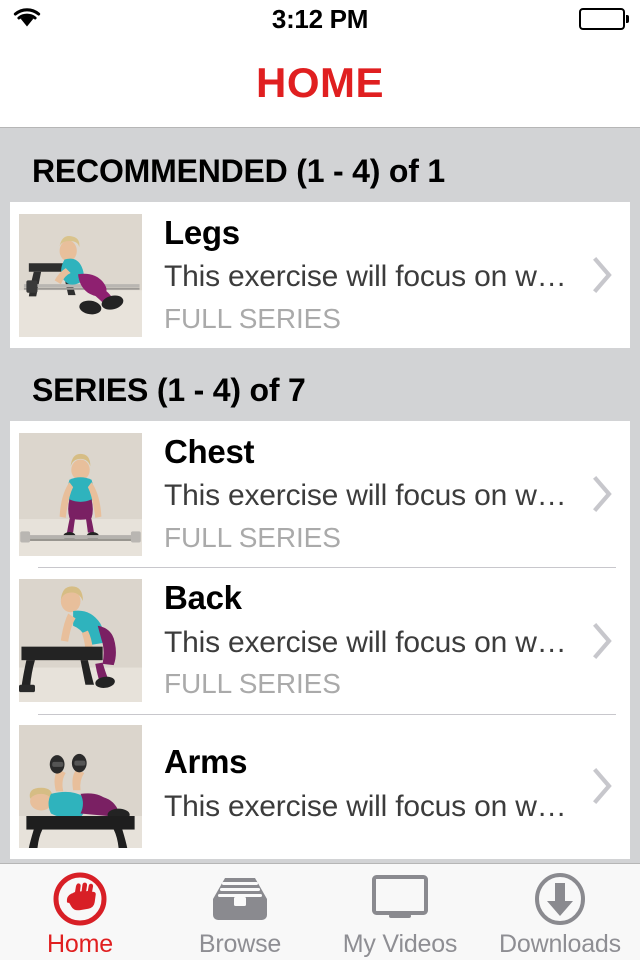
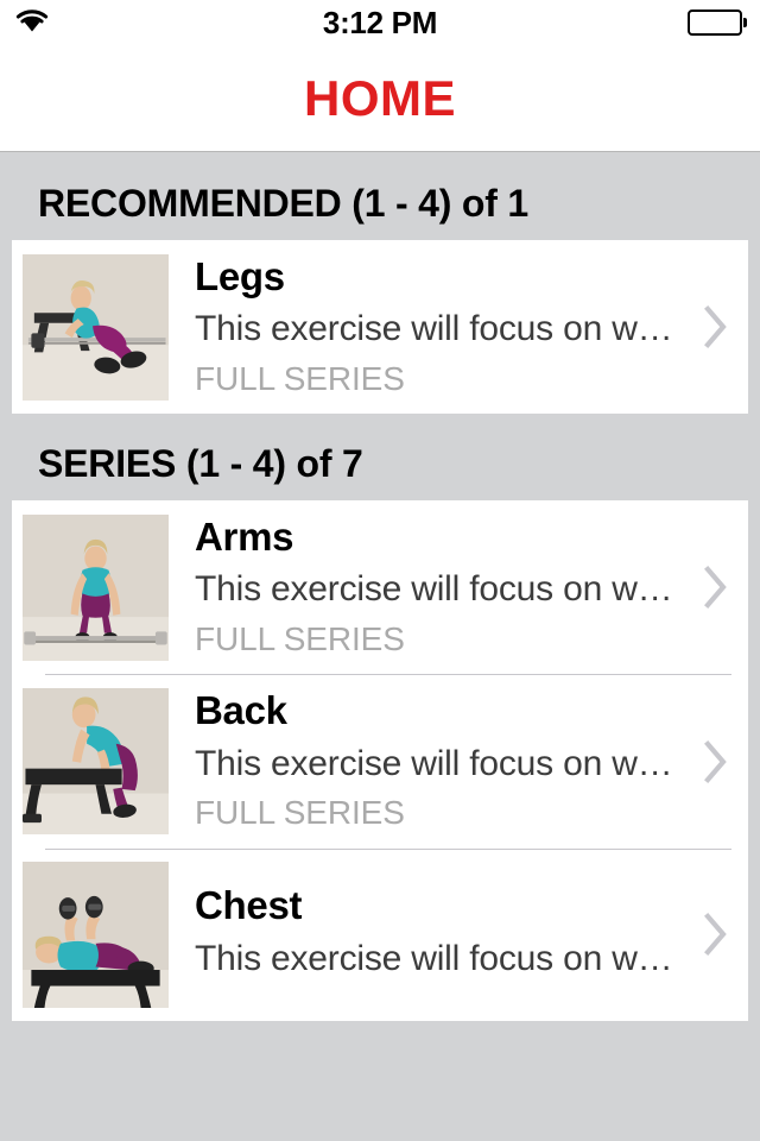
  3:12 PM
  HOME
  RECOMMENDED (1 - 4) of 1
  Legs
  This exercise will focus on w…
  FULL SERIES
  SERIES (1 - 4) of 7
- Chest
+ Arms
  This exercise will focus on w…
  FULL SERIES
  Back
  This exercise will focus on w…
  FULL SERIES
- Arms
+ Chest
  This exercise will focus on w…
- Home
- Browse
- My Videos
- Downloads
